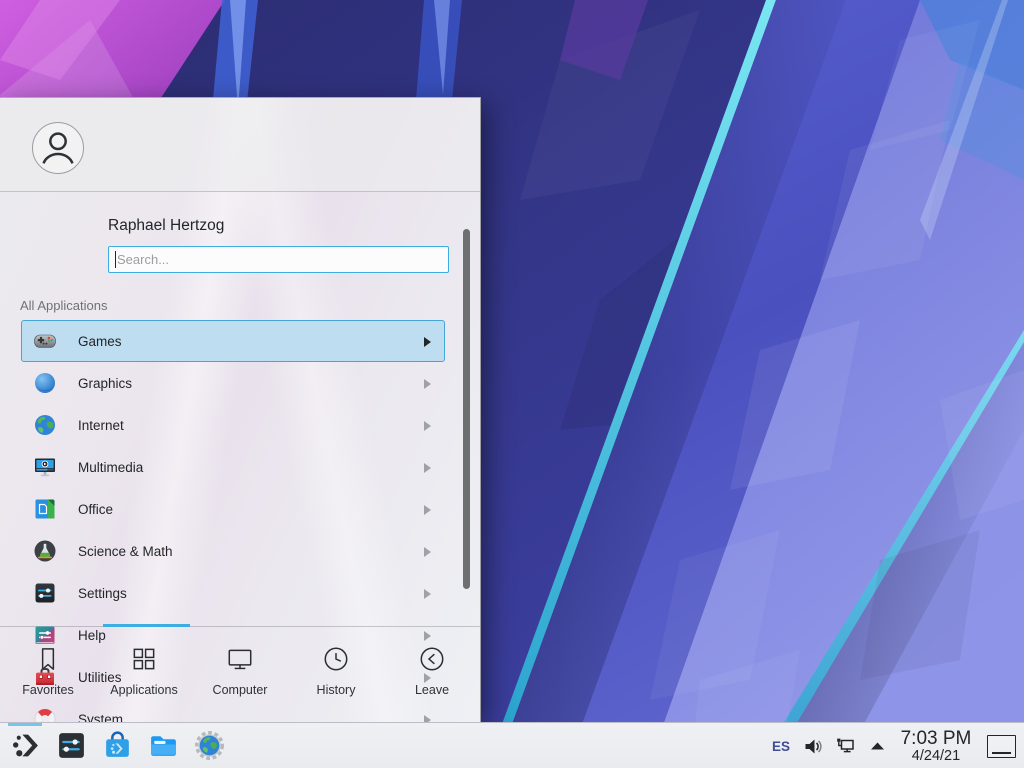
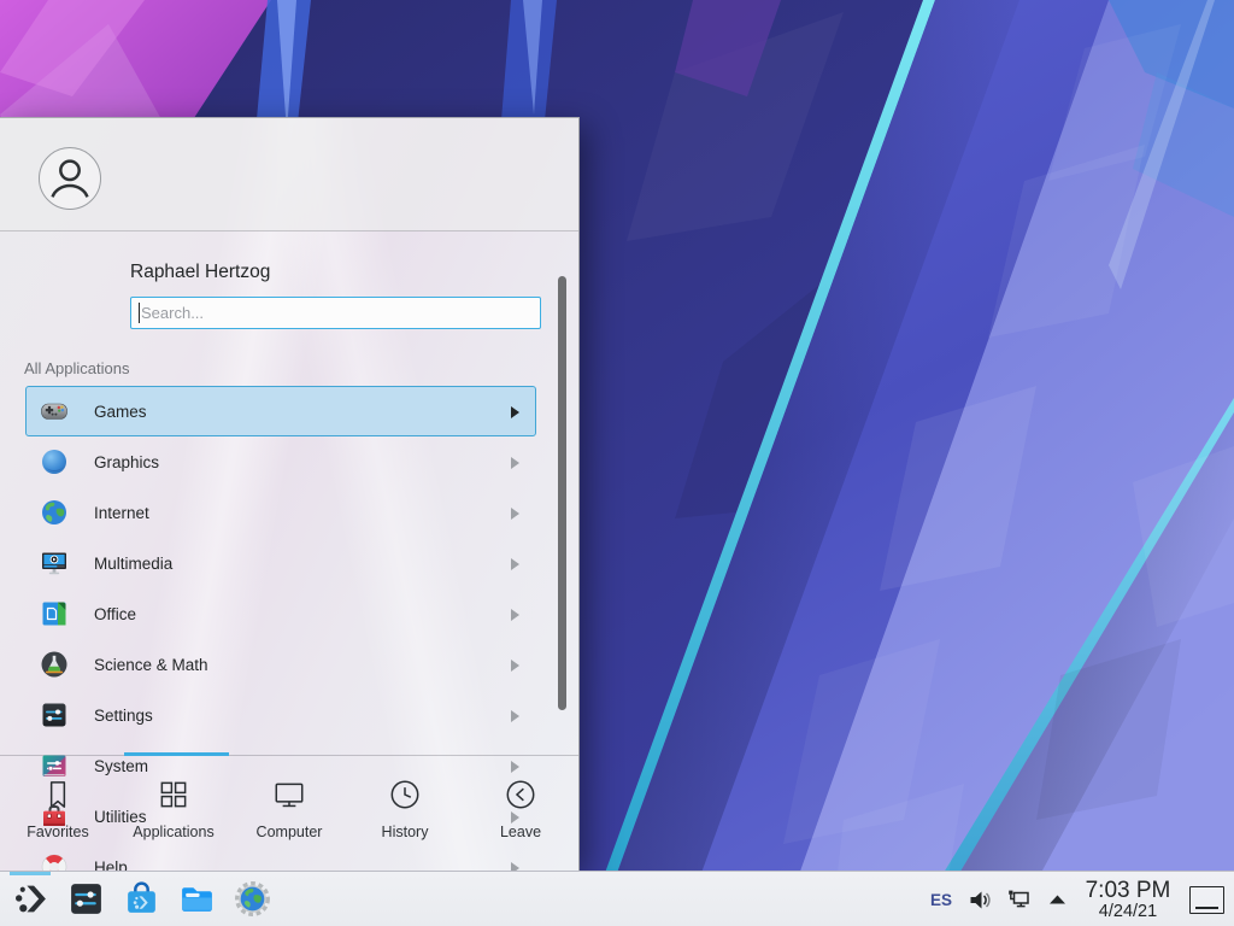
  Raphael Hertzog
  Search...
  All Applications
  Games
  Graphics
  Internet
  Multimedia
  Office
  Science & Math
  Settings
- Help
+ System
  Utilities
- System
+ Help
  Favorites
  Applications
  Computer
  History
  Leave
  ES
  7:03 PM
  4/24/21
